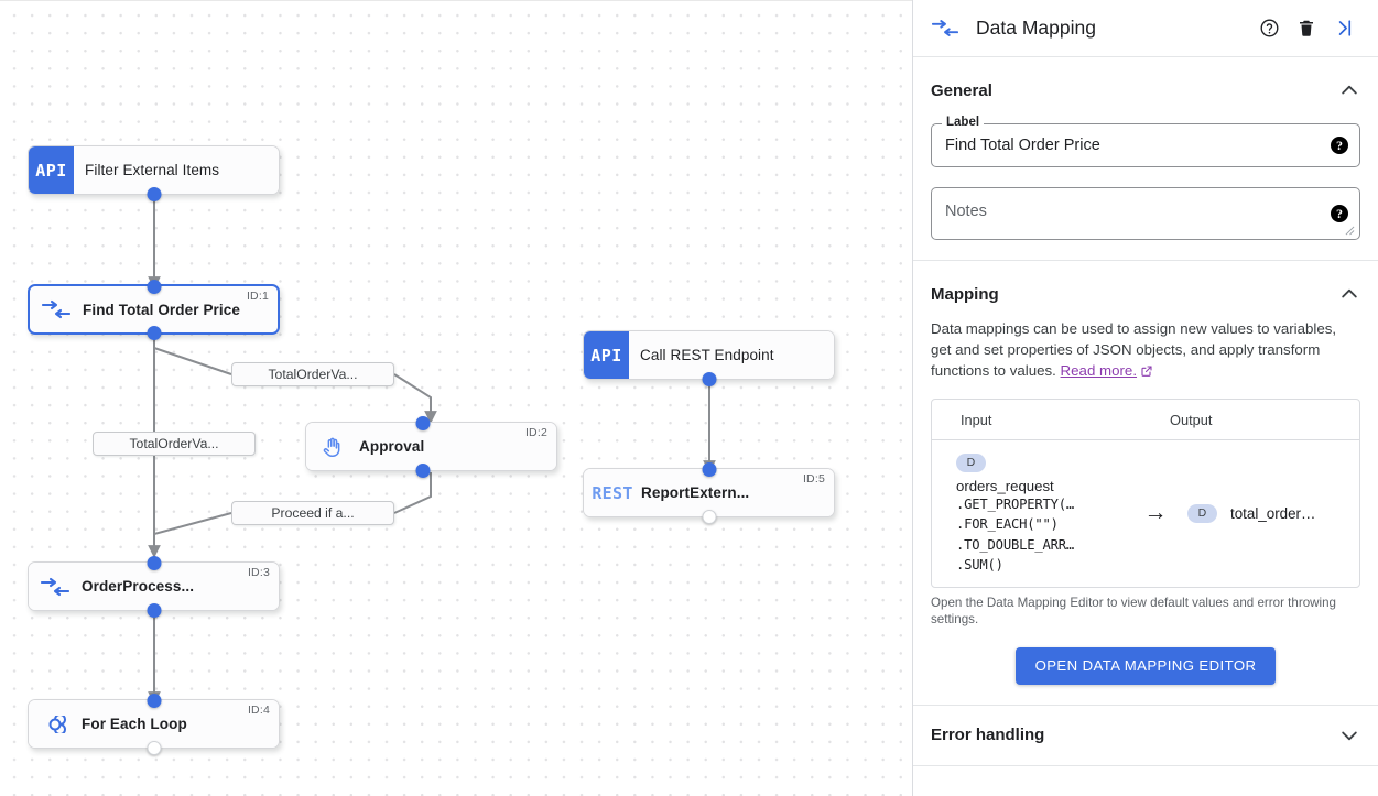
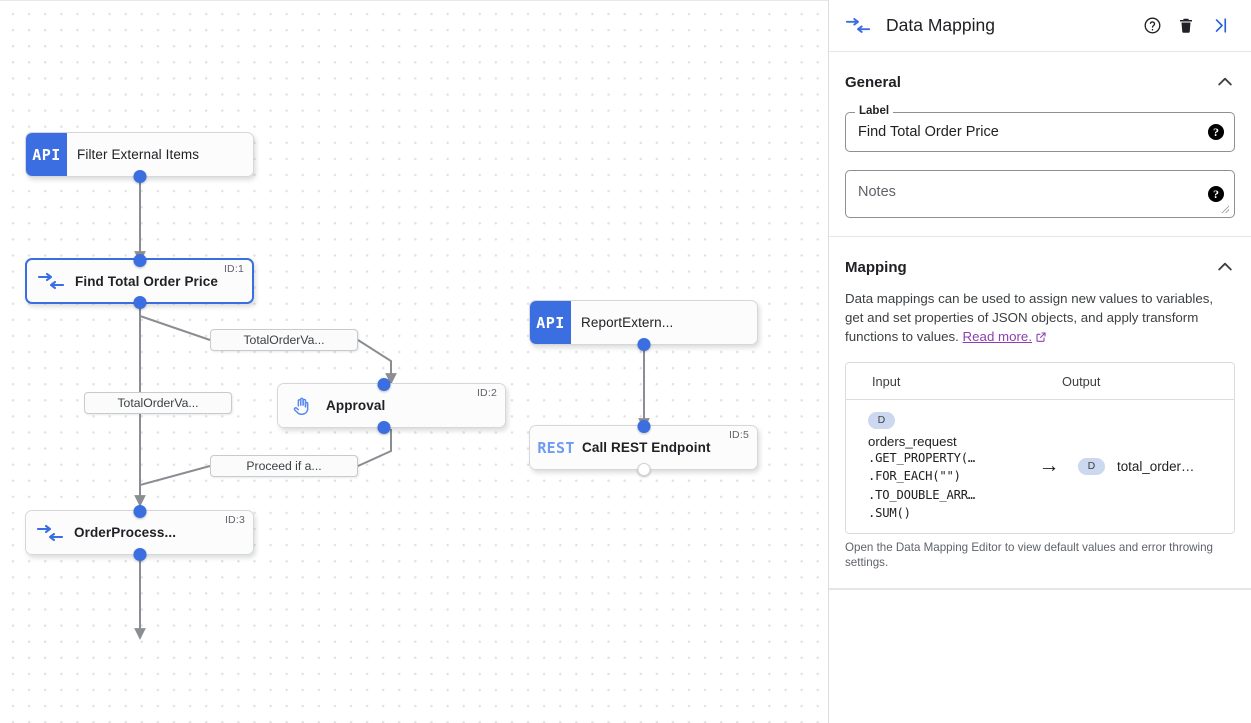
  API
  Filter External Items
  Find Total Order Price
  ID:1
  Approval
  ID:2
  OrderProcess...
  ID:3
- For Each Loop
- ID:4
  API
- Call REST Endpoint
+ ReportExtern...
  REST
- ReportExtern...
+ Call REST Endpoint
  ID:5
  TotalOrderVa...
  TotalOrderVa...
  Proceed if a...
  Data Mapping
  General
  Label
  Find Total Order Price
  ?
  Notes
  ?
  Mapping
  Data mappings can be used to assign new values to variables, get and set properties of JSON objects, and apply transform functions to values. Read more.
  Input
  Output
  D
  orders_request
  .GET_PROPERTY(…
  .FOR_EACH("")
  .TO_DOUBLE_ARR…
  .SUM()
  →
  D
  total_order…
  Open the Data Mapping Editor to view default values and error throwing settings.
- OPEN DATA MAPPING EDITOR
- Error handling
